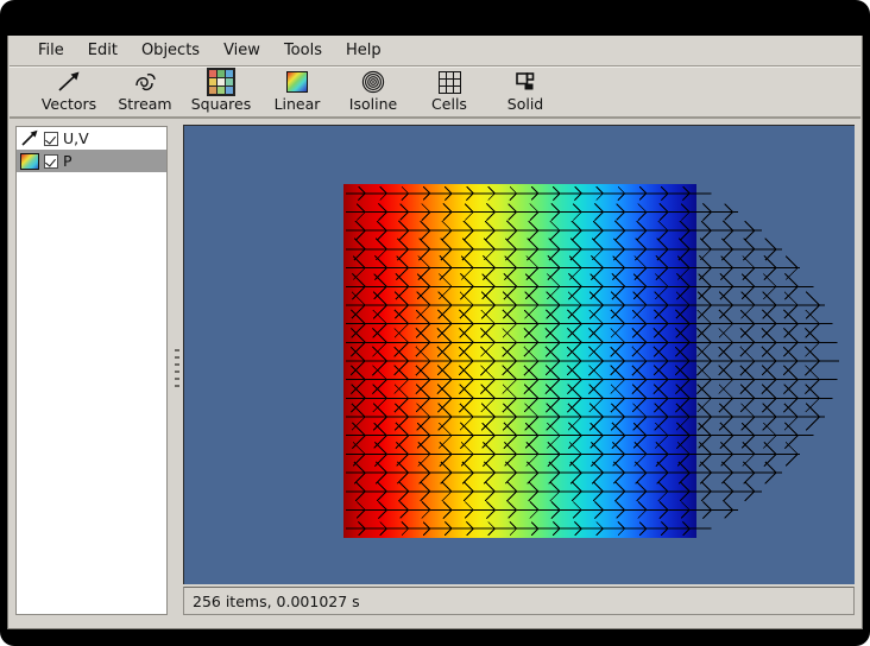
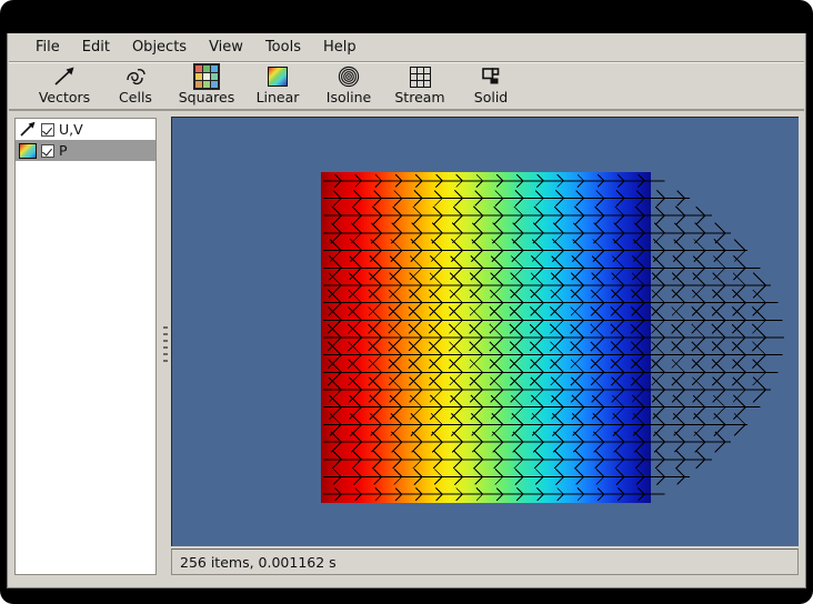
  File
  Edit
  Objects
  View
  Tools
  Help
  Vectors
- Stream
+ Cells
  Squares
  Linear
  Isoline
- Cells
+ Stream
  Solid
  U,V
  P
- 256 items, 0.001027 s
+ 256 items, 0.001162 s
